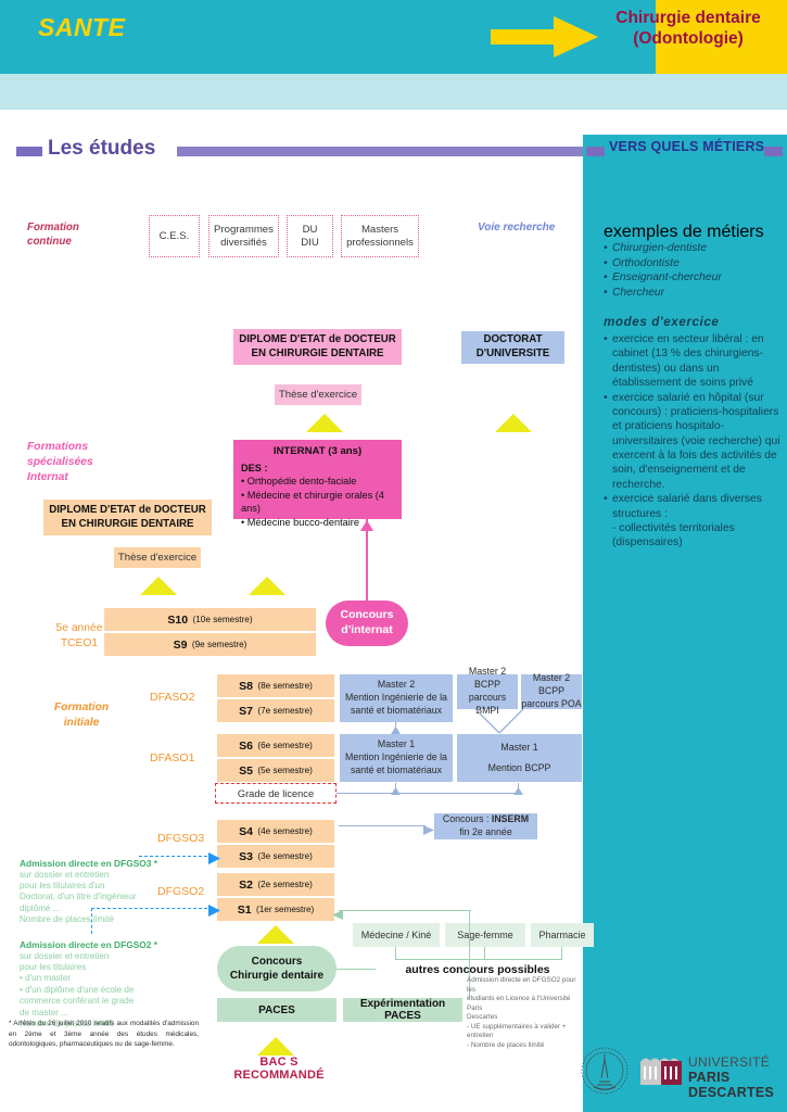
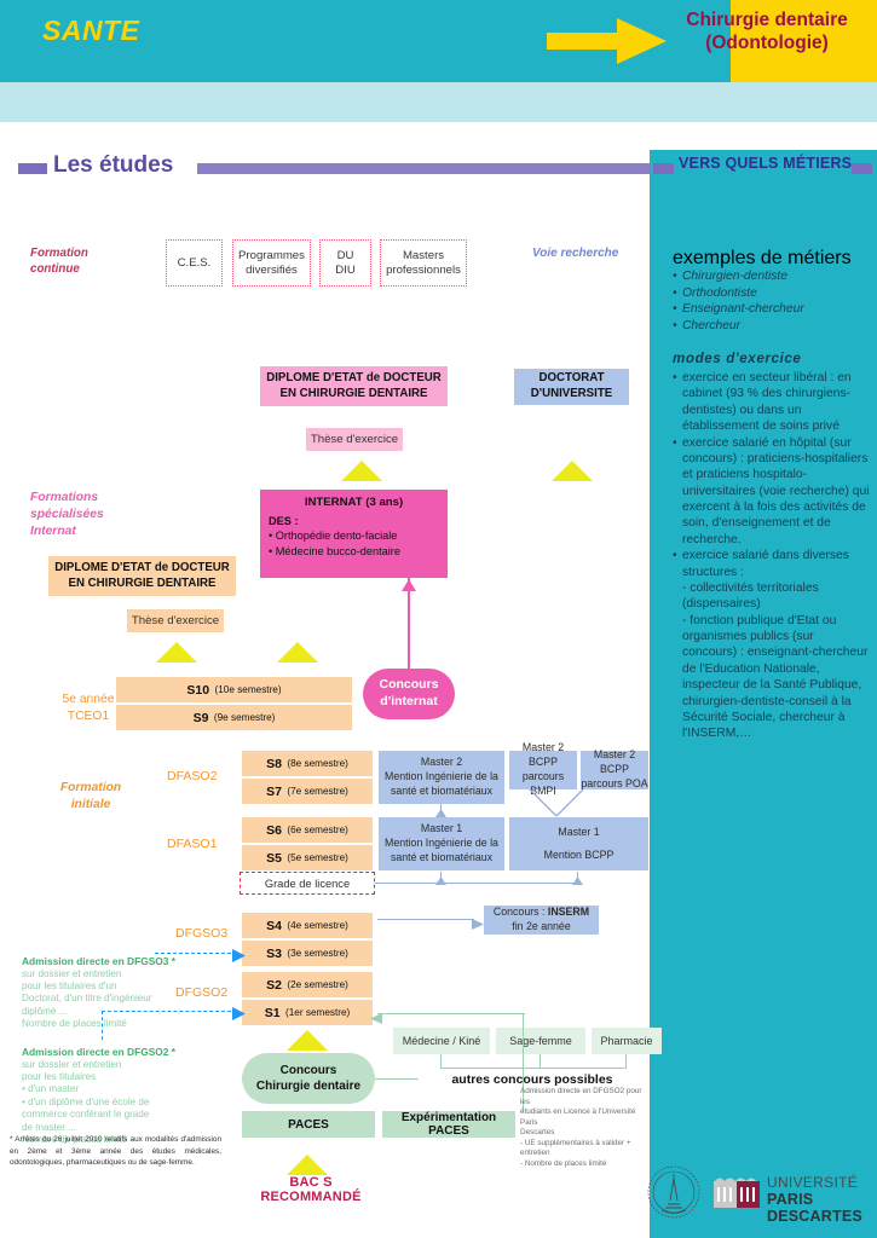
  SANTE
  Chirurgie dentaire
  (Odontologie)
  Les études
  VERS QUELS MÉTIERS
  exemples de métiers
  Chirurgien-dentiste
  Orthodontiste
  Enseignant-chercheur
  Chercheur
  modes d'exercice
- exercice en secteur libéral : en cabinet (13 % des chirurgiens-dentistes) ou dans un établissement de soins privé
+ exercice en secteur libéral : en cabinet (93 % des chirurgiens-dentistes) ou dans un établissement de soins privé
  exercice salarié en hôpital (sur concours) : praticiens-hospitaliers et praticiens hospitalo-universitaires (voie recherche) qui exercent à la fois des activités de soin, d'enseignement et de recherche.
  exercice salarié dans diverses structures :
  - collectivités territoriales (dispensaires)
+ - fonction publique d'Etat ou organismes publics (sur concours) : enseignant-chercheur de l'Education Nationale, inspecteur de la Santé Publique, chirurgien-dentiste-conseil à la Sécurité Sociale, chercheur à l'INSERM,…
  Formation
  continue
  Voie recherche
  Formations
  spécialisées
  Internat
  5e année
  TCEO1
  Formation
  initiale
  C.E.S.
  Programmes
  diversifiés
  DU
  DIU
  Masters
  professionnels
  DIPLOME D'ETAT de DOCTEUR
  EN CHIRURGIE DENTAIRE
  DOCTORAT
  D'UNIVERSITE
  Thèse d'exercice
  INTERNAT (3 ans)
  DES :
  • Orthopédie dento-faciale
- • Médecine et chirurgie orales (4 ans)
  • Médecine bucco-dentaire
  Concours
  d'internat
  DIPLOME D'ETAT de DOCTEUR
  EN CHIRURGIE DENTAIRE
  Thèse d'exercice
  S10
  (10e semestre)
  S9
  (9e semestre)
  DFASO2
  S8
  (8e semestre)
  S7
  (7e semestre)
  DFASO1
  S6
  (6e semestre)
  S5
  (5e semestre)
  Grade de licence
  DFGSO3
  S4
  (4e semestre)
  S3
  (3e semestre)
  DFGSO2
  S2
  (2e semestre)
  S1
  (1er semestre)
  Master 2
  Mention Ingénierie de la
  santé et biomatériaux
  Master 2 BCPP
  parcours BMPI
  Master 2 BCPP
  parcours POA
  Master 1
  Mention Ingénierie de la
  santé et biomatériaux
  Master 1
  Mention BCPP
  Concours : INSERM
  fin 2e année
  Admission directe en DFGSO3 *
  sur dossier et entretien
  pour les titulaires d'un
  Doctorat, d'un titre d'ingénieur
  diplômé ...
  Nombre de places limité
  Admission directe en DFGSO2 *
  sur dossier et entretien
  pour les titulaires
  • d'un master
  • d'un diplôme d'une école de
  commerce conférant le grade
  de master ...
  Nombre de places limité
  Concours
  Chirurgie dentaire
  PACES
  Expérimentation PACES
  BAC S RECOMMANDÉ
  Médecine / Kiné
  Sage-femme
  Pharmacie
  autres concours possibles
  UNIVERSITÉ
  PARIS DESCARTES
